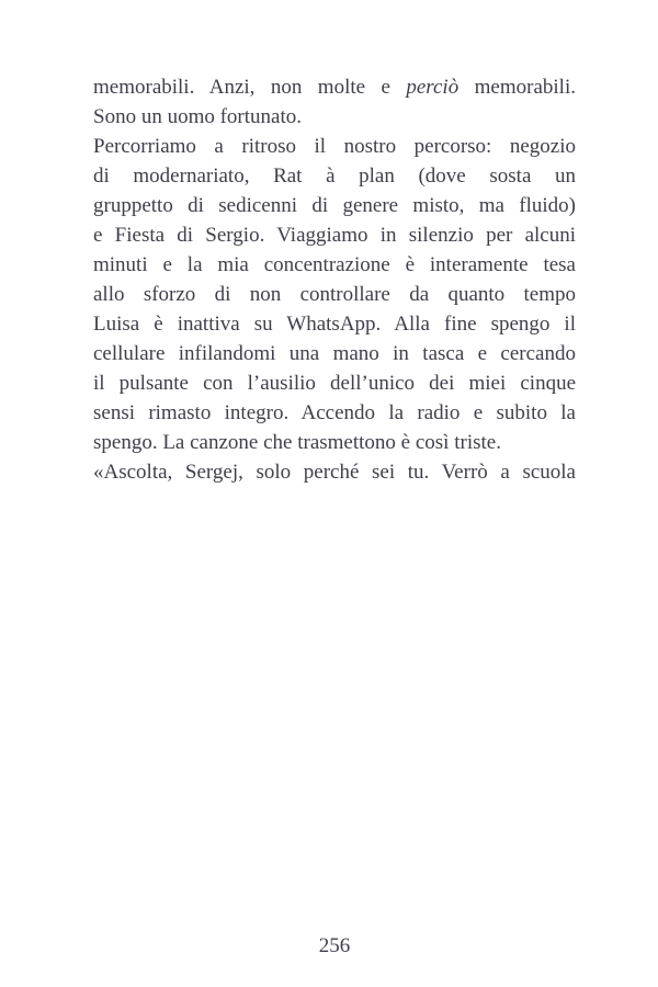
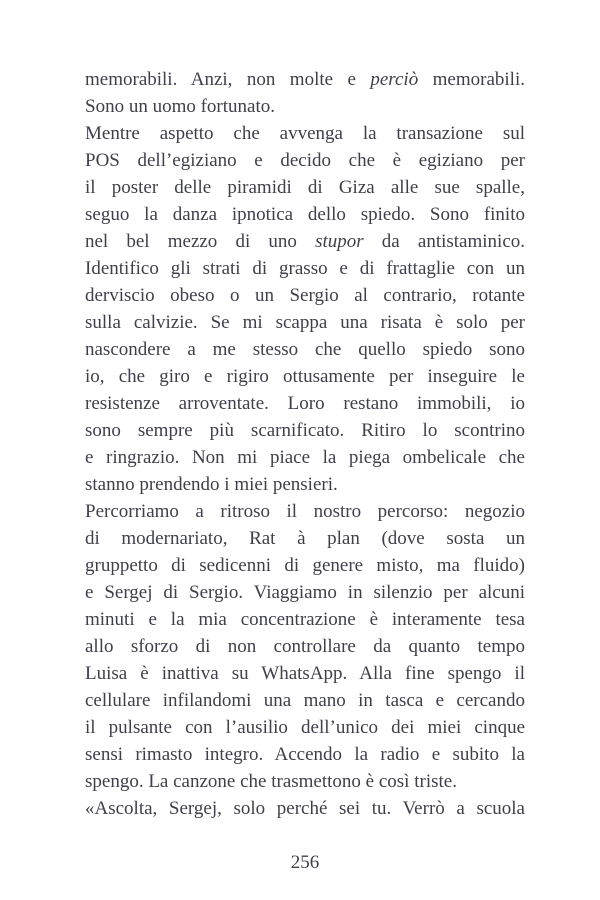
  memorabili. Anzi, non molte e perciò memorabili.
  Sono un uomo fortunato.
+ Mentre aspetto che avvenga la transazione sul
+ POS dell’egiziano e decido che è egiziano per
+ il poster delle piramidi di Giza alle sue spalle,
+ seguo la danza ipnotica dello spiedo. Sono finito
+ nel bel mezzo di uno stupor da antistaminico.
+ Identifico gli strati di grasso e di frattaglie con un
+ derviscio obeso o un Sergio al contrario, rotante
+ sulla calvizie. Se mi scappa una risata è solo per
+ nascondere a me stesso che quello spiedo sono
+ io, che giro e rigiro ottusamente per inseguire le
+ resistenze arroventate. Loro restano immobili, io
+ sono sempre più scarnificato. Ritiro lo scontrino
+ e ringrazio. Non mi piace la piega ombelicale che
+ stanno prendendo i miei pensieri.
  Percorriamo a ritroso il nostro percorso: negozio
  di modernariato, Rat à plan (dove sosta un
  gruppetto di sedicenni di genere misto, ma fluido)
- e Fiesta di Sergio. Viaggiamo in silenzio per alcuni
+ e Sergej di Sergio. Viaggiamo in silenzio per alcuni
  minuti e la mia concentrazione è interamente tesa
  allo sforzo di non controllare da quanto tempo
  Luisa è inattiva su WhatsApp. Alla fine spengo il
  cellulare infilandomi una mano in tasca e cercando
  il pulsante con l’ausilio dell’unico dei miei cinque
  sensi rimasto integro. Accendo la radio e subito la
  spengo. La canzone che trasmettono è così triste.
  «Ascolta, Sergej, solo perché sei tu. Verrò a scuola
  256
